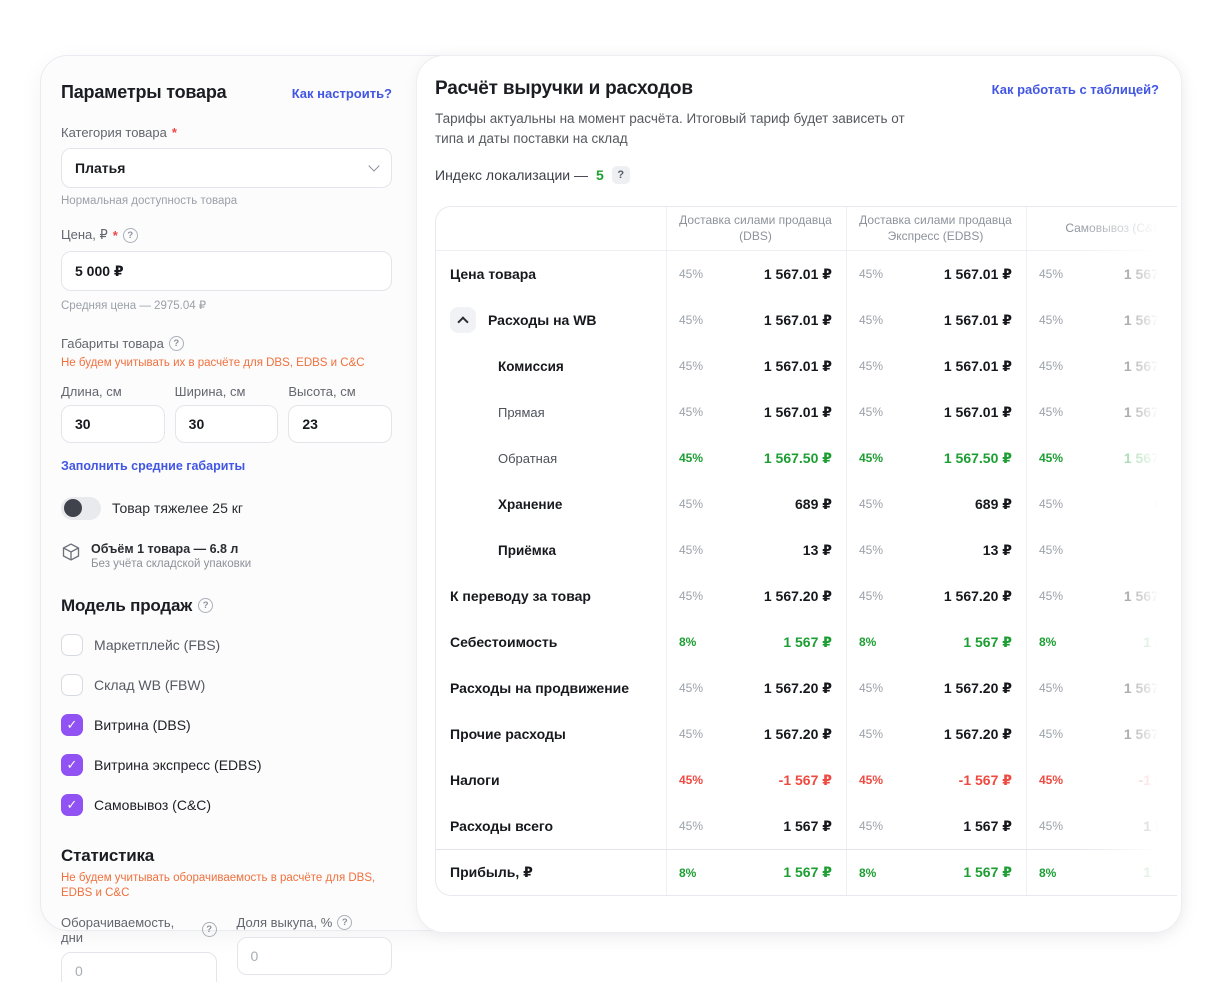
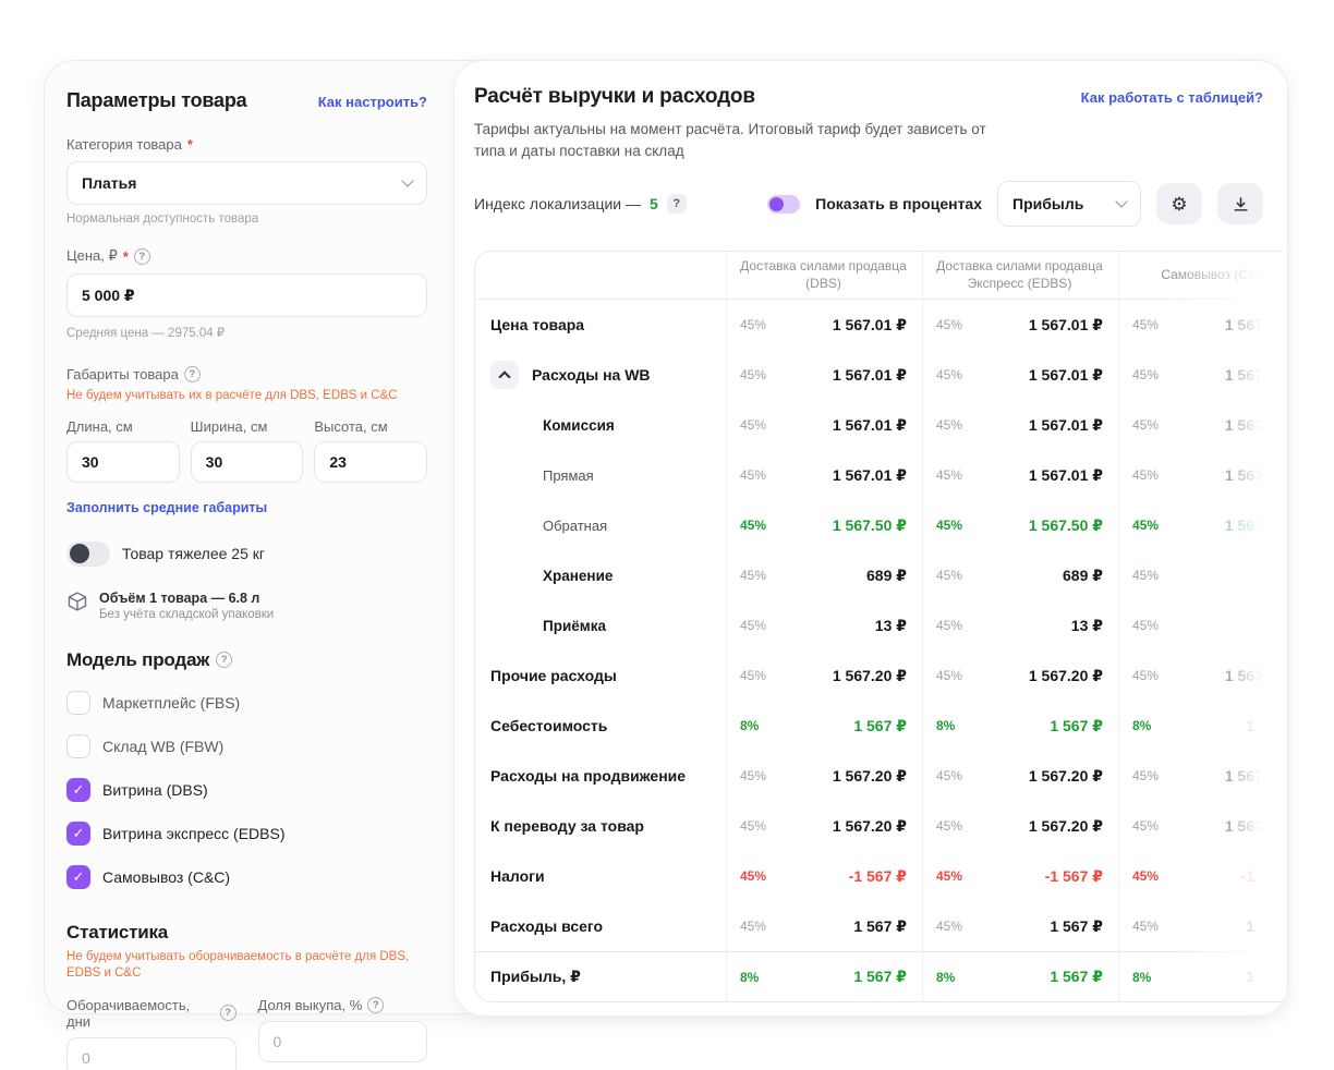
  Параметры товара
  Как настроить?
  Категория товара
  *
  Платья
  Нормальная доступность товара
  Цена, ₽
  *
  ?
  5 000 ₽
  Средняя цена — 2975.04 ₽
  Габариты товара
  ?
  Не будем учитывать их в расчёте для DBS, EDBS и C&C
  Длина, см
  30
  Ширина, см
  30
  Высота, см
  23
  Заполнить средние габариты
  Товар тяжелее 25 кг
  Объём 1 товара — 6.8 л
  Без учёта складской упаковки
  Модель продаж
  ?
  Маркетплейс (FBS)
  Склад WB (FBW)
  ✓
  Витрина (DBS)
  ✓
  Витрина экспресс (EDBS)
  ✓
  Самовывоз (C&C)
  Статистика
  Не будем учитывать оборачиваемость в расчёте для DBS, EDBS и C&C
  Оборачиваемость, дни
  ?
  0
  Доля выкупа, %
  ?
  0
  Расчёт выручки и расходов
  Как работать с таблицей?
  Тарифы актуальны на момент расчёта. Итоговый тариф будет зависеть от типа и даты поставки на склад
  Индекс локализации —
  5
  ?
+ Показать в процентах
+ Прибыль
+ ⚙
  Доставка силами продавца (DBS)
  Доставка силами продавца Экспресс (EDBS)
  Цена товара
  45%
  1 567.01 ₽
  45%
  1 567.01 ₽
  45%
  Расходы на WB
  45%
  1 567.01 ₽
  45%
  1 567.01 ₽
  45%
  Комиссия
  45%
  1 567.01 ₽
  45%
  1 567.01 ₽
  45%
  Прямая
  45%
  1 567.01 ₽
  45%
  1 567.01 ₽
  45%
  Обратная
  45%
  1 567.50 ₽
  45%
  1 567.50 ₽
  45%
  Хранение
  45%
  689 ₽
  45%
  689 ₽
  45%
  Приёмка
  45%
  13 ₽
  45%
  13 ₽
  45%
- К переводу за товар
+ Прочие расходы
  45%
  1 567.20 ₽
  45%
  1 567.20 ₽
  45%
  Себестоимость
  8%
  1 567 ₽
  8%
  1 567 ₽
  8%
  Расходы на продвижение
  45%
  1 567.20 ₽
  45%
  1 567.20 ₽
  45%
- Прочие расходы
+ К переводу за товар
  45%
  1 567.20 ₽
  45%
  1 567.20 ₽
  45%
  Налоги
  45%
  -1 567 ₽
  45%
  -1 567 ₽
  45%
  Расходы всего
  45%
  1 567 ₽
  45%
  1 567 ₽
  45%
  Прибыль, ₽
  8%
  1 567 ₽
  8%
  1 567 ₽
  8%
